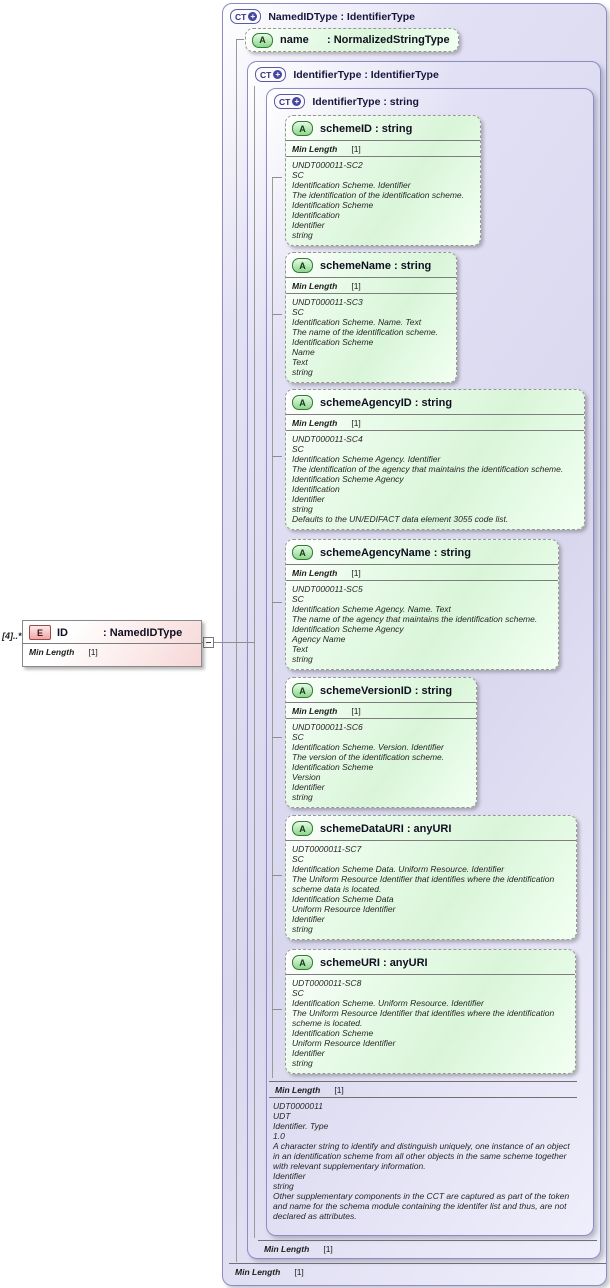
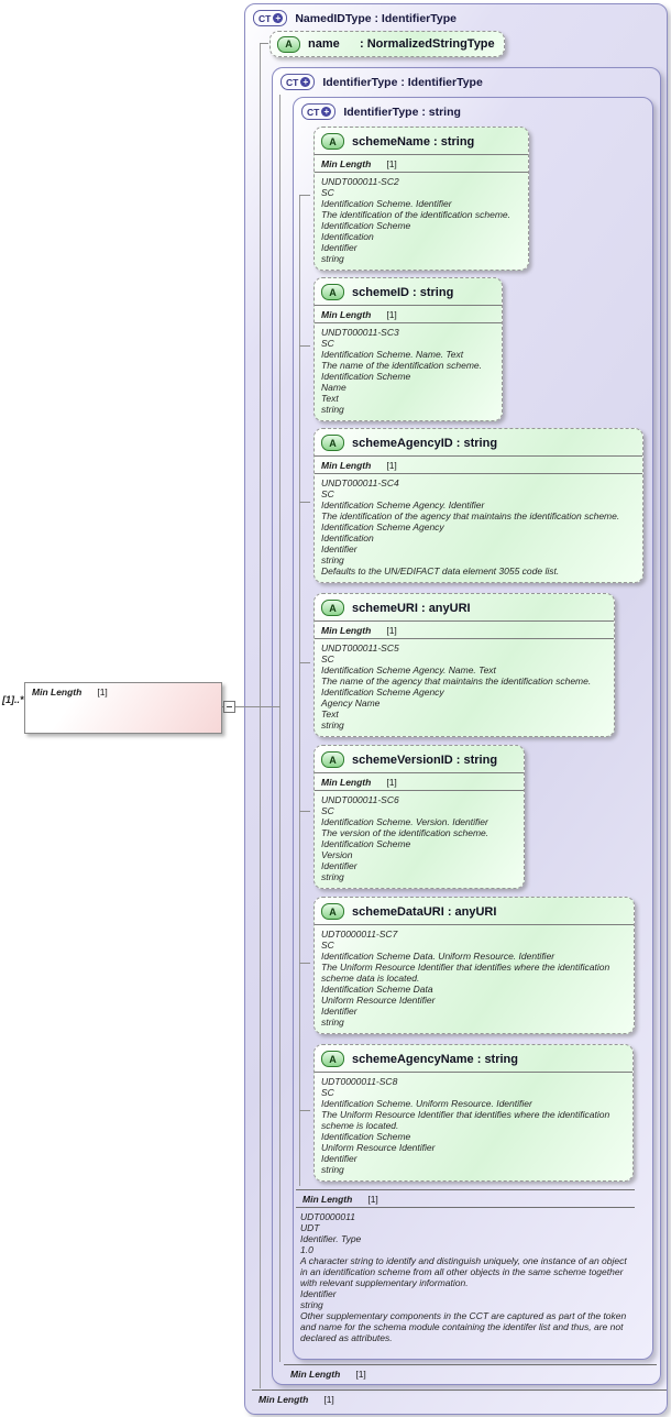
  CT
  +
  NamedIDType : IdentifierType
  A
  name
  : NormalizedStringType
  CT
  +
  IdentifierType : IdentifierType
  CT
  +
  IdentifierType : string
  A
- schemeID : string
+ schemeName : string
  Min Length
  [1]
  UNDT000011-SC2
  SC
  Identification Scheme. Identifier
  The identification of the identification scheme.
  Identification Scheme
  Identification
  Identifier
  string
  A
- schemeName : string
+ schemeID : string
  Min Length
  [1]
  UNDT000011-SC3
  SC
  Identification Scheme. Name. Text
  The name of the identification scheme.
  Identification Scheme
  Name
  Text
  string
  A
  schemeAgencyID : string
  Min Length
  [1]
  UNDT000011-SC4
  SC
  Identification Scheme Agency. Identifier
  The identification of the agency that maintains the identification scheme.
  Identification Scheme Agency
  Identification
  Identifier
  string
  Defaults to the UN/EDIFACT data element 3055 code list.
  A
- schemeAgencyName : string
+ schemeURI : anyURI
  Min Length
  [1]
  UNDT000011-SC5
  SC
  Identification Scheme Agency. Name. Text
  The name of the agency that maintains the identification scheme.
  Identification Scheme Agency
  Agency Name
  Text
  string
  A
  schemeVersionID : string
  Min Length
  [1]
  UNDT000011-SC6
  SC
  Identification Scheme. Version. Identifier
  The version of the identification scheme.
  Identification Scheme
  Version
  Identifier
  string
  A
  schemeDataURI : anyURI
  UDT0000011-SC7
  SC
  Identification Scheme Data. Uniform Resource. Identifier
  The Uniform Resource Identifier that identifies where the identification scheme data is located.
  Identification Scheme Data
  Uniform Resource Identifier
  Identifier
  string
  A
- schemeURI : anyURI
+ schemeAgencyName : string
  UDT0000011-SC8
  SC
  Identification Scheme. Uniform Resource. Identifier
  The Uniform Resource Identifier that identifies where the identification scheme is located.
  Identification Scheme
  Uniform Resource Identifier
  Identifier
  string
  Min Length
  [1]
  UDT0000011
  UDT
  Identifier. Type
  1.0
  A character string to identify and distinguish uniquely, one instance of an object in an identification scheme from all other objects in the same scheme together with relevant supplementary information.
  Identifier
  string
  Other supplementary components in the CCT are captured as part of the token and name for the schema module containing the identifer list and thus, are not declared as attributes.
  Min Length
  [1]
  Min Length
  [1]
- [4]..*
+ [1]..*
- E
- ID
- : NamedIDType
  Min Length
  [1]
